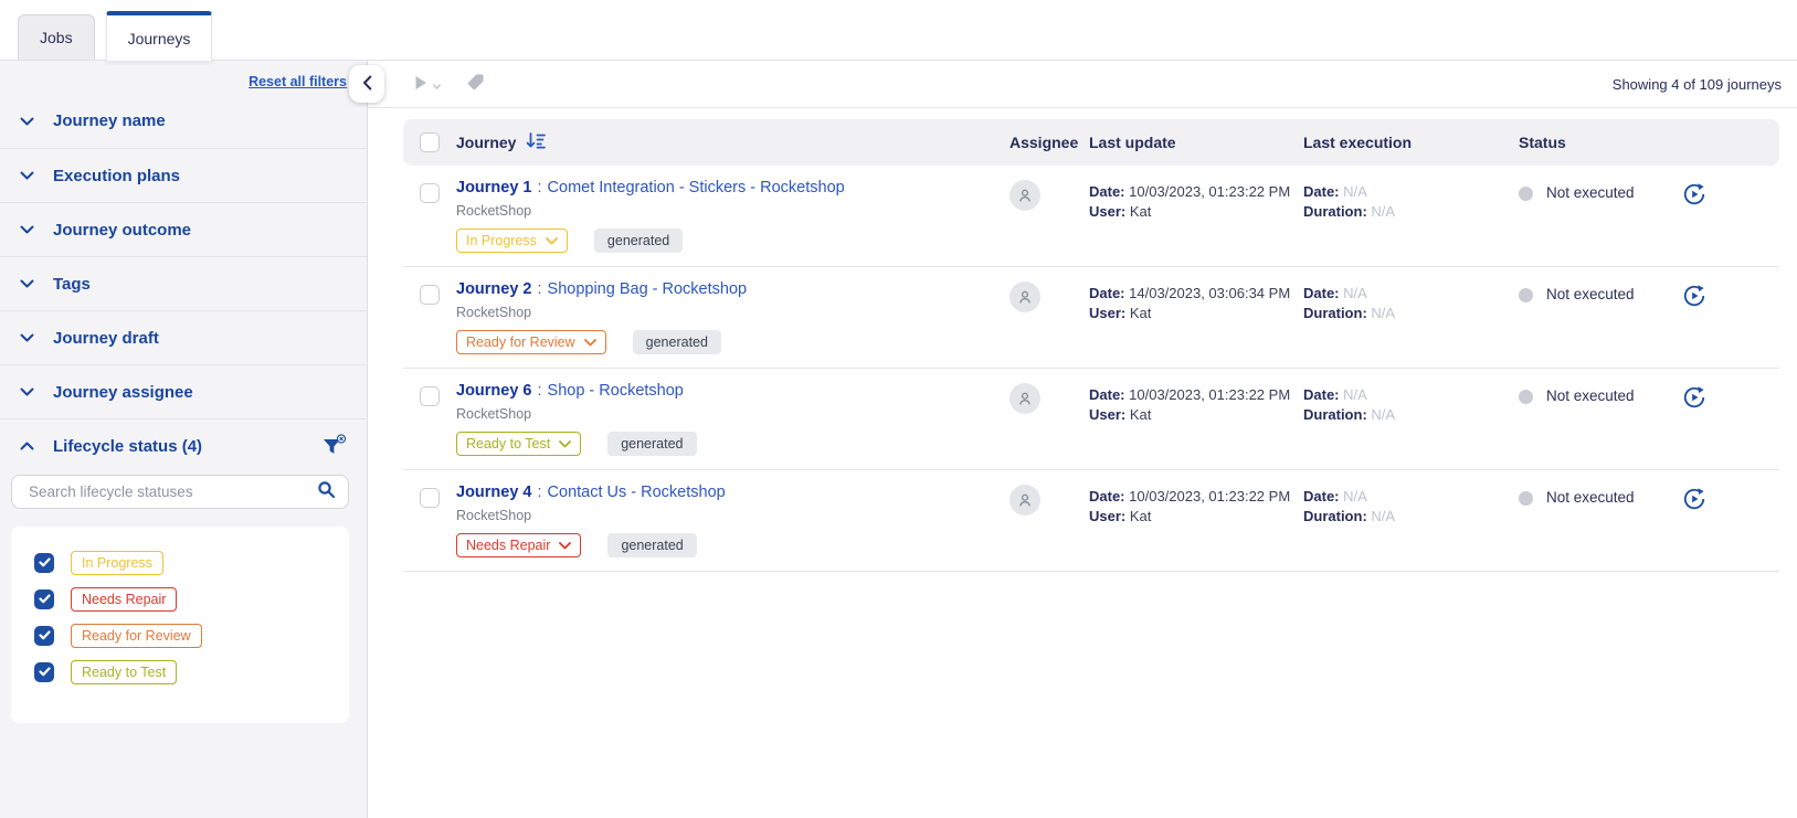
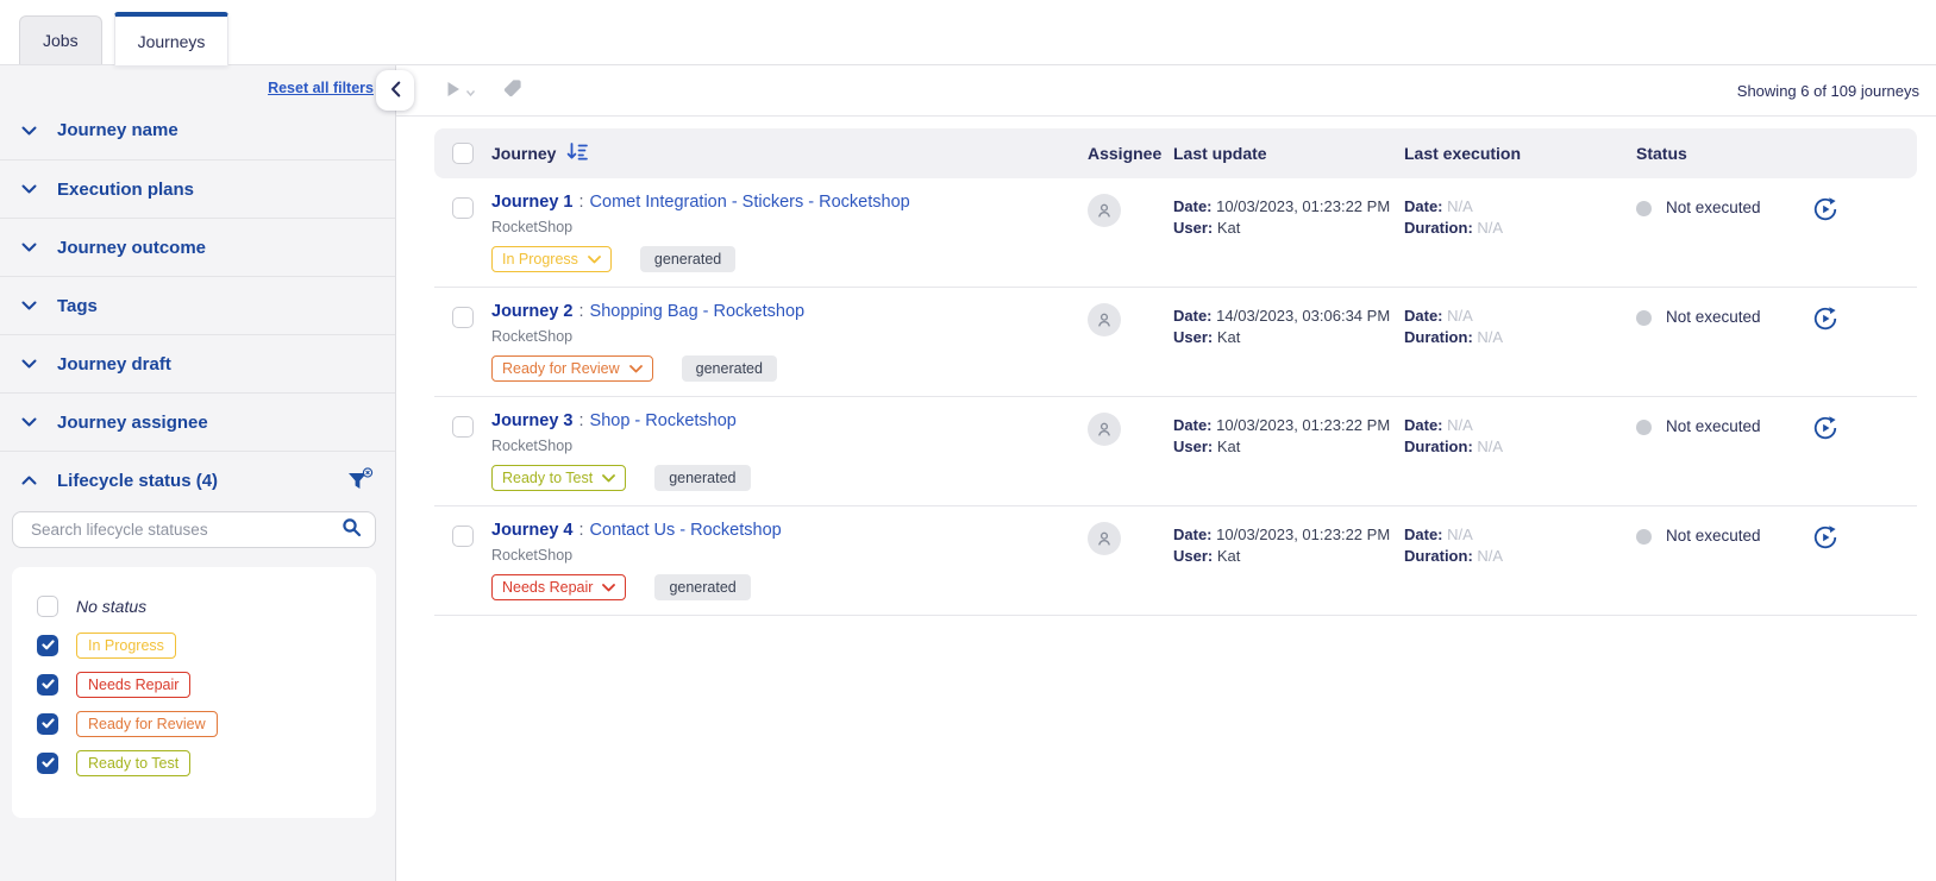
  Jobs
  Journeys
  Reset all filters
  Journey name
  Execution plans
  Journey outcome
  Tags
  Journey draft
  Journey assignee
  Lifecycle status (4)
  Search lifecycle statuses
+ No status
  In Progress
  Needs Repair
  Ready for Review
  Ready to Test
- Showing 4 of 109 journeys
+ Showing 6 of 109 journeys
  Journey
  Assignee
  Last update
  Last execution
  Status
  Journey 1 : Comet Integration - Stickers - Rocketshop
  RocketShop
  In Progress
  generated
  Date: 10/03/2023, 01:23:22 PM
  User: Kat
  Date: N/A
  Duration: N/A
  Not executed
  Journey 2 : Shopping Bag - Rocketshop
  RocketShop
  Ready for Review
  generated
  Date: 14/03/2023, 03:06:34 PM
  User: Kat
  Date: N/A
  Duration: N/A
  Not executed
- Journey 6 : Shop - Rocketshop
+ Journey 3 : Shop - Rocketshop
  RocketShop
  Ready to Test
  generated
  Date: 10/03/2023, 01:23:22 PM
  User: Kat
  Date: N/A
  Duration: N/A
  Not executed
  Journey 4 : Contact Us - Rocketshop
  RocketShop
  Needs Repair
  generated
  Date: 10/03/2023, 01:23:22 PM
  User: Kat
  Date: N/A
  Duration: N/A
  Not executed
